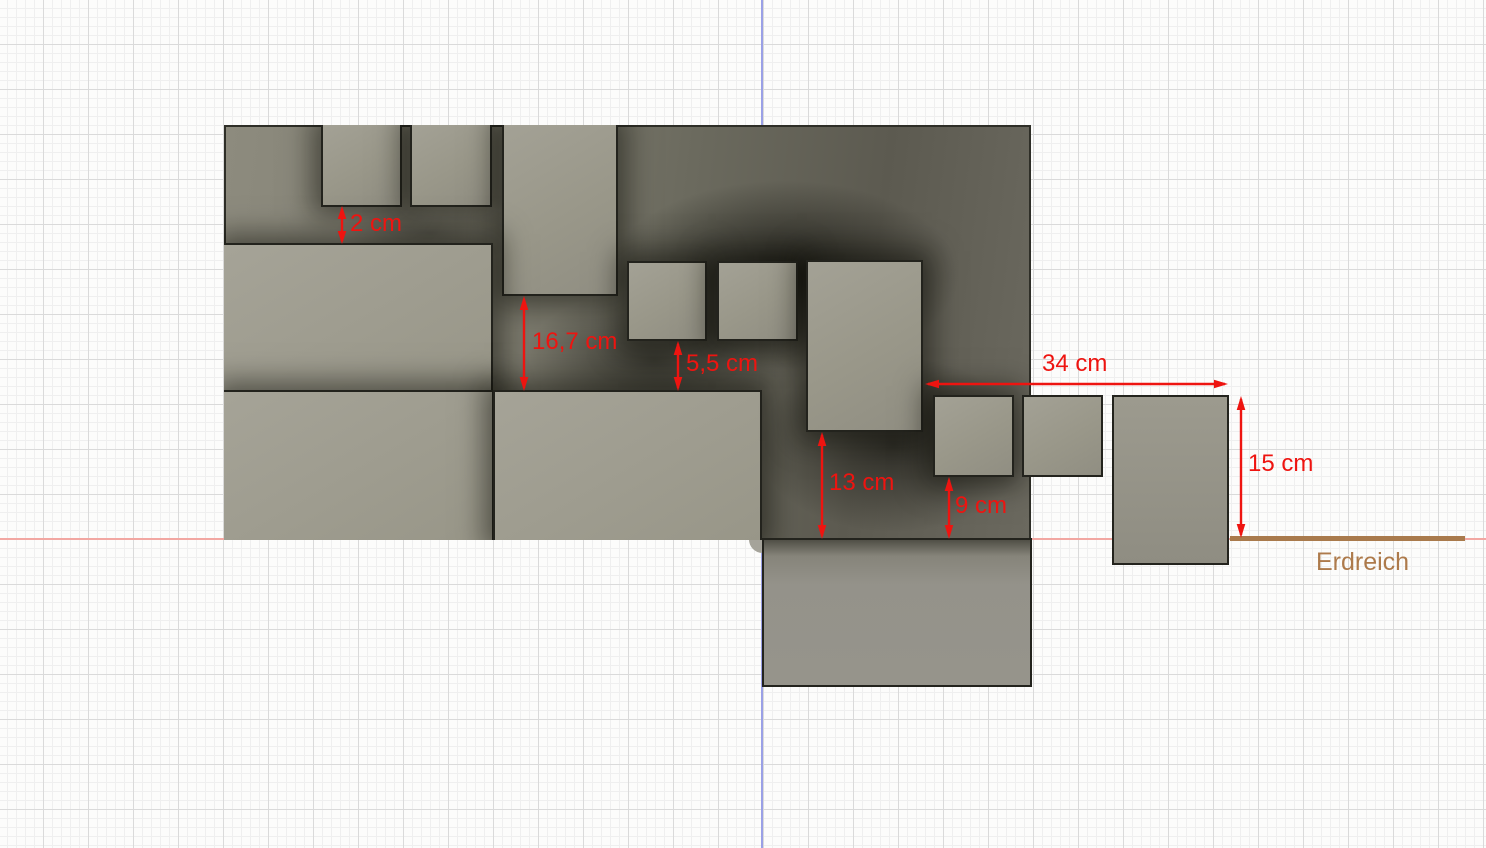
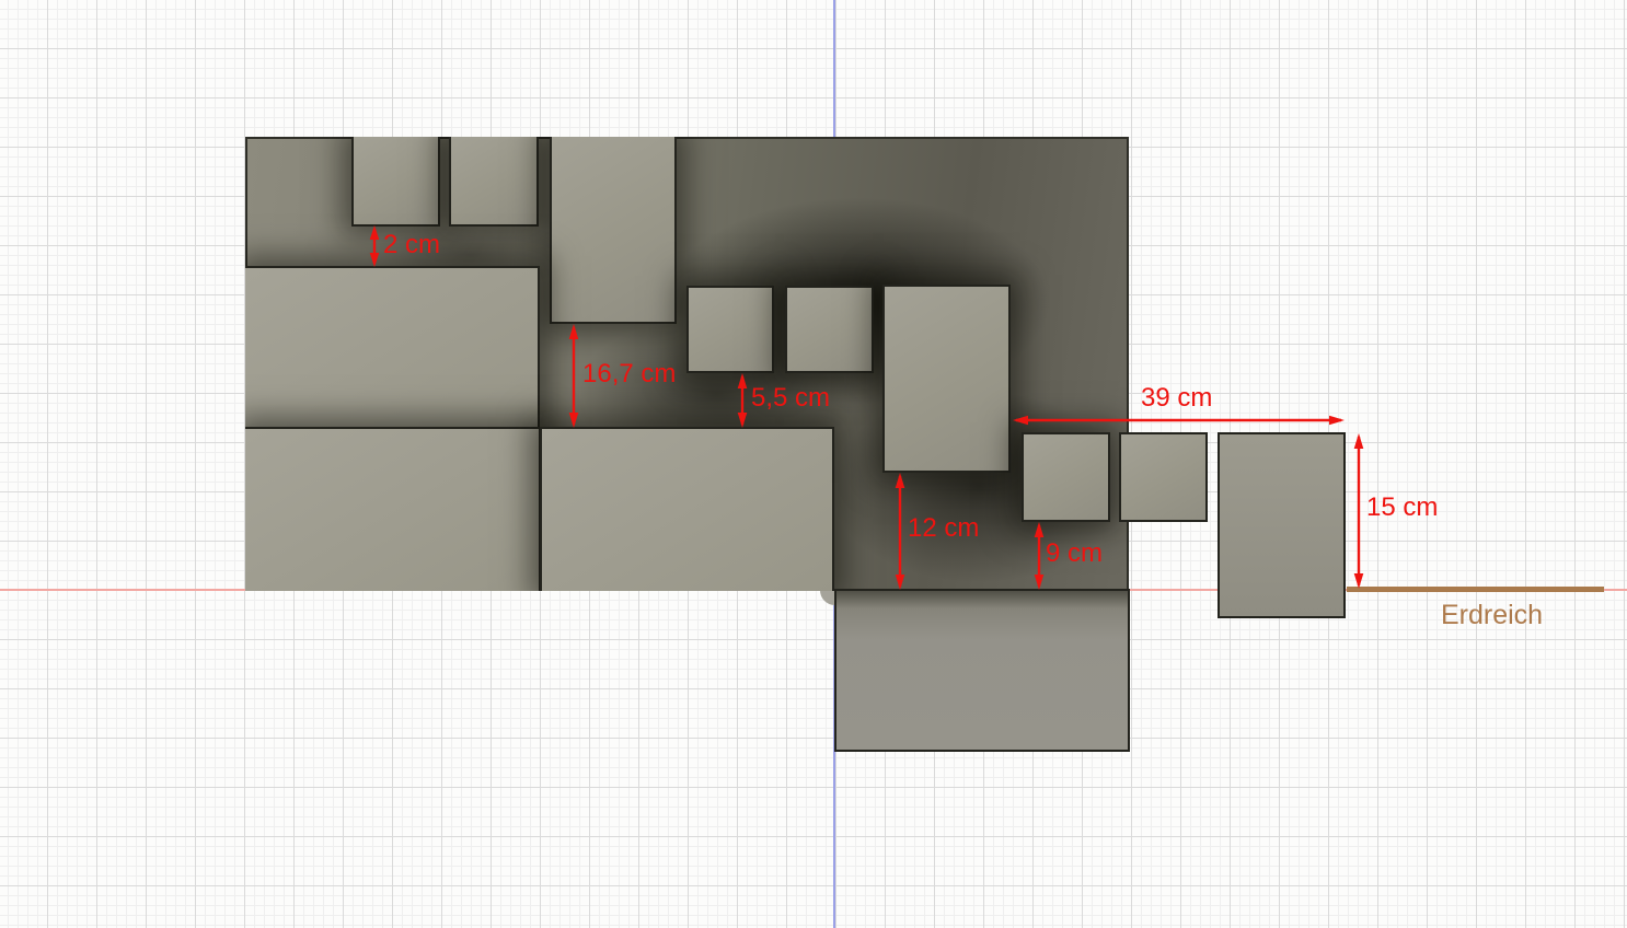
  Erdreich
  2 cm
  16,7 cm
  5,5 cm
- 13 cm
+ 12 cm
  9 cm
- 34 cm
+ 39 cm
  15 cm
